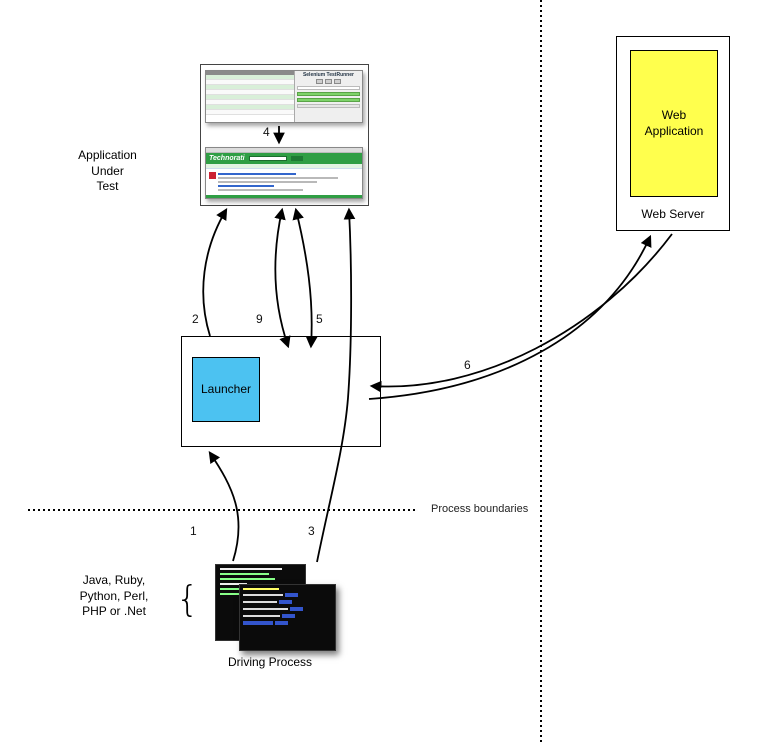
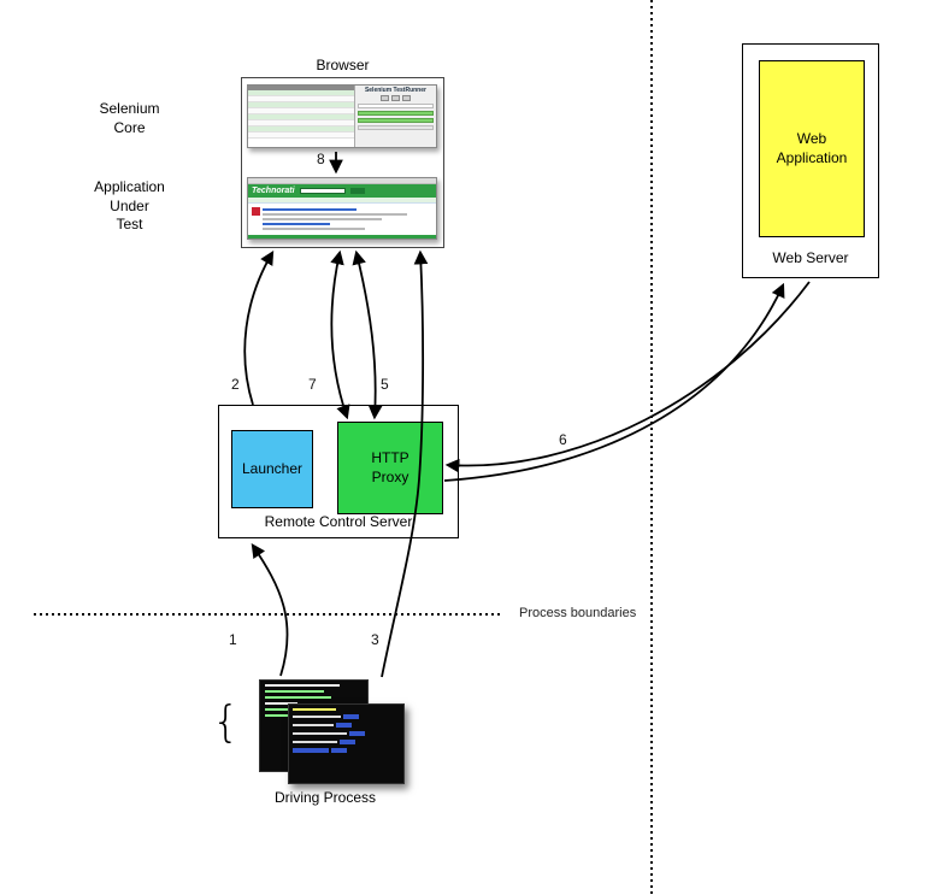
+ Browser
+ Selenium
+ Core
  Application
  Under
  Test
  Web
  Application
  Web Server
  Launcher
+ HTTP
+ Proxy
+ Remote Control Server
  Driving Process
- Java, Ruby,
- Python, Perl,
- PHP or .Net
  {
  Process boundaries
  1
  2
  3
- 4
+ 8
  5
  6
- 9
+ 7
